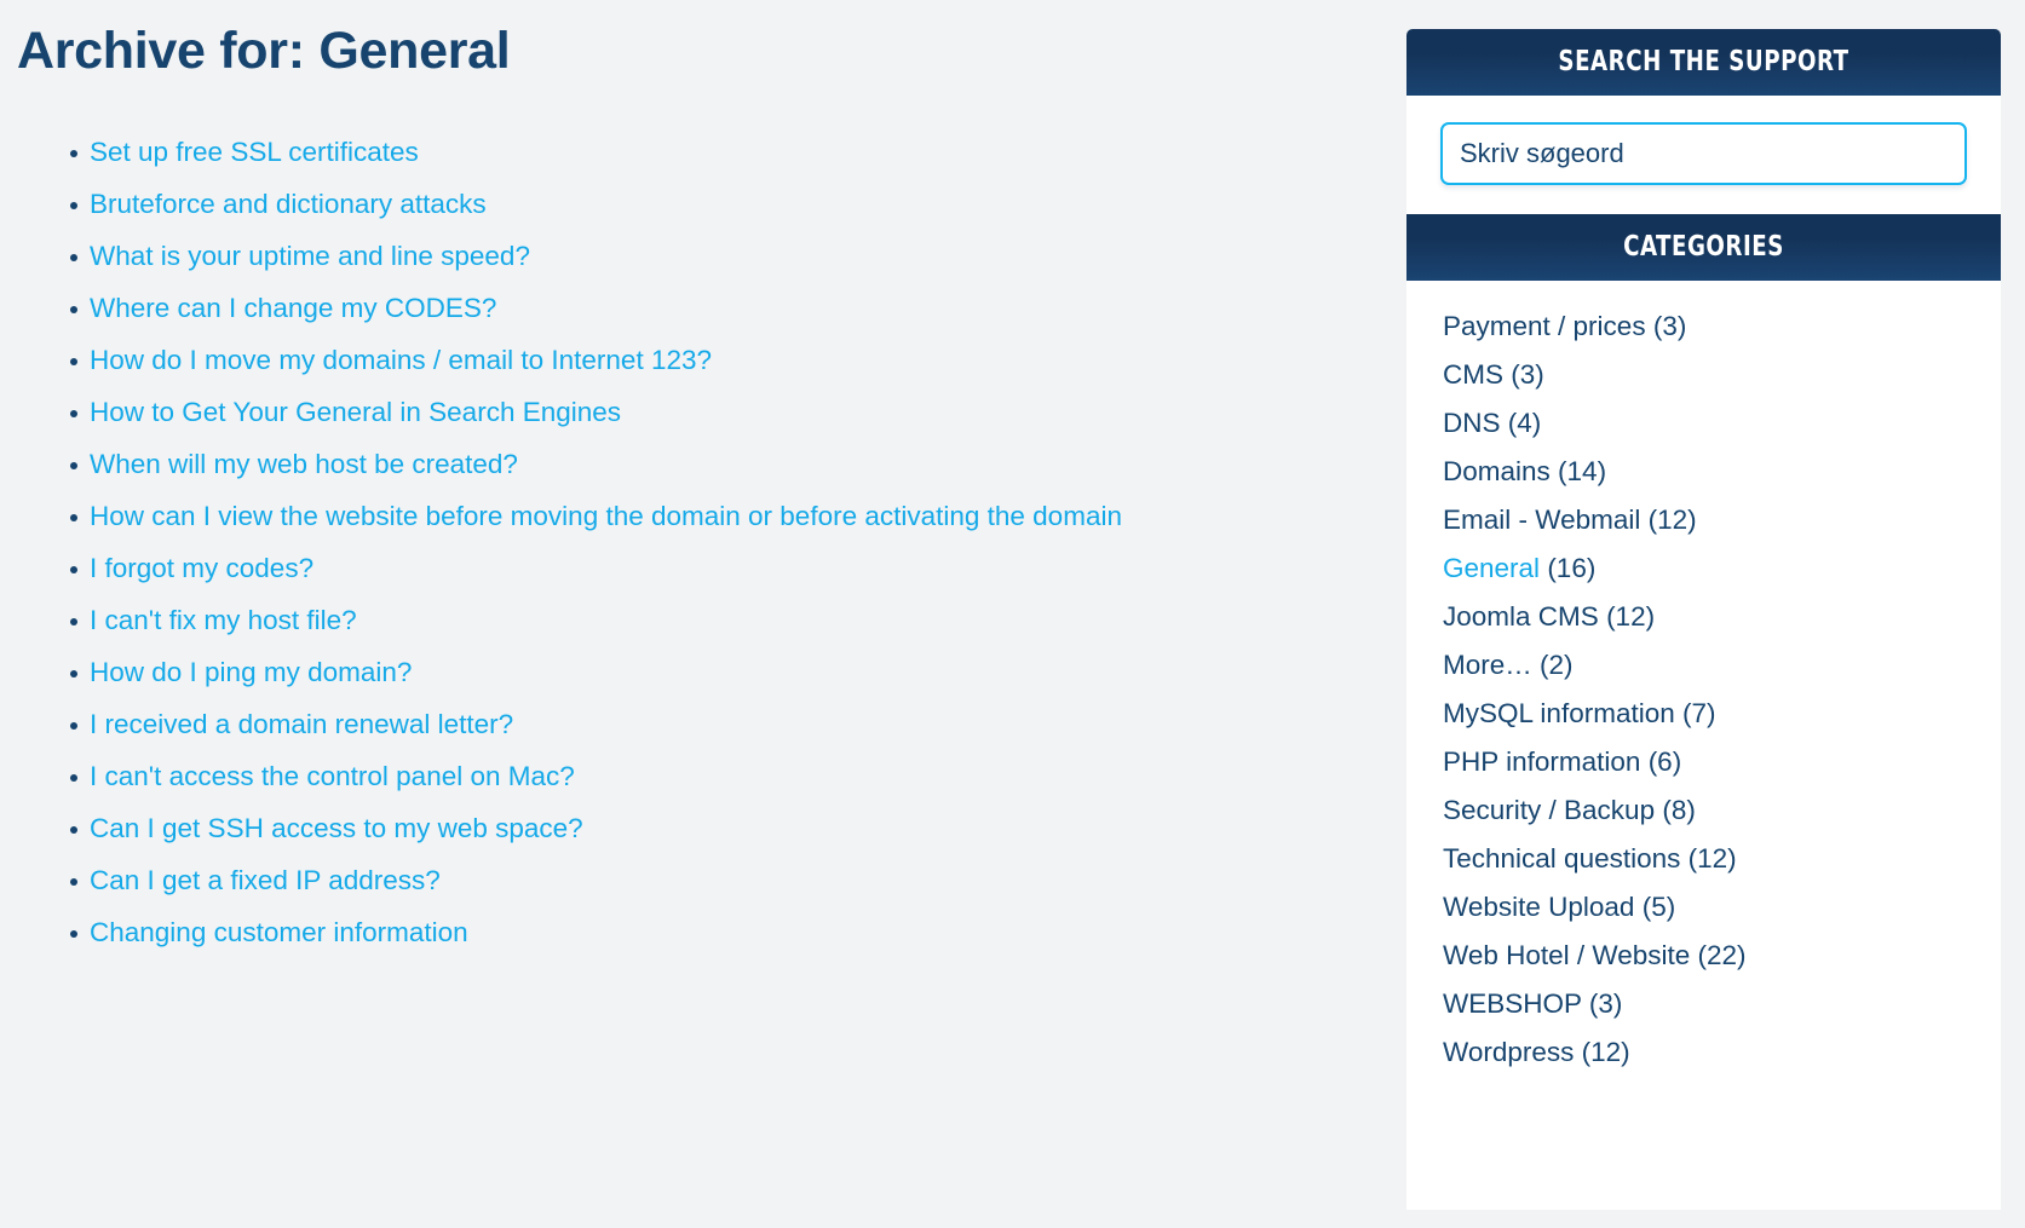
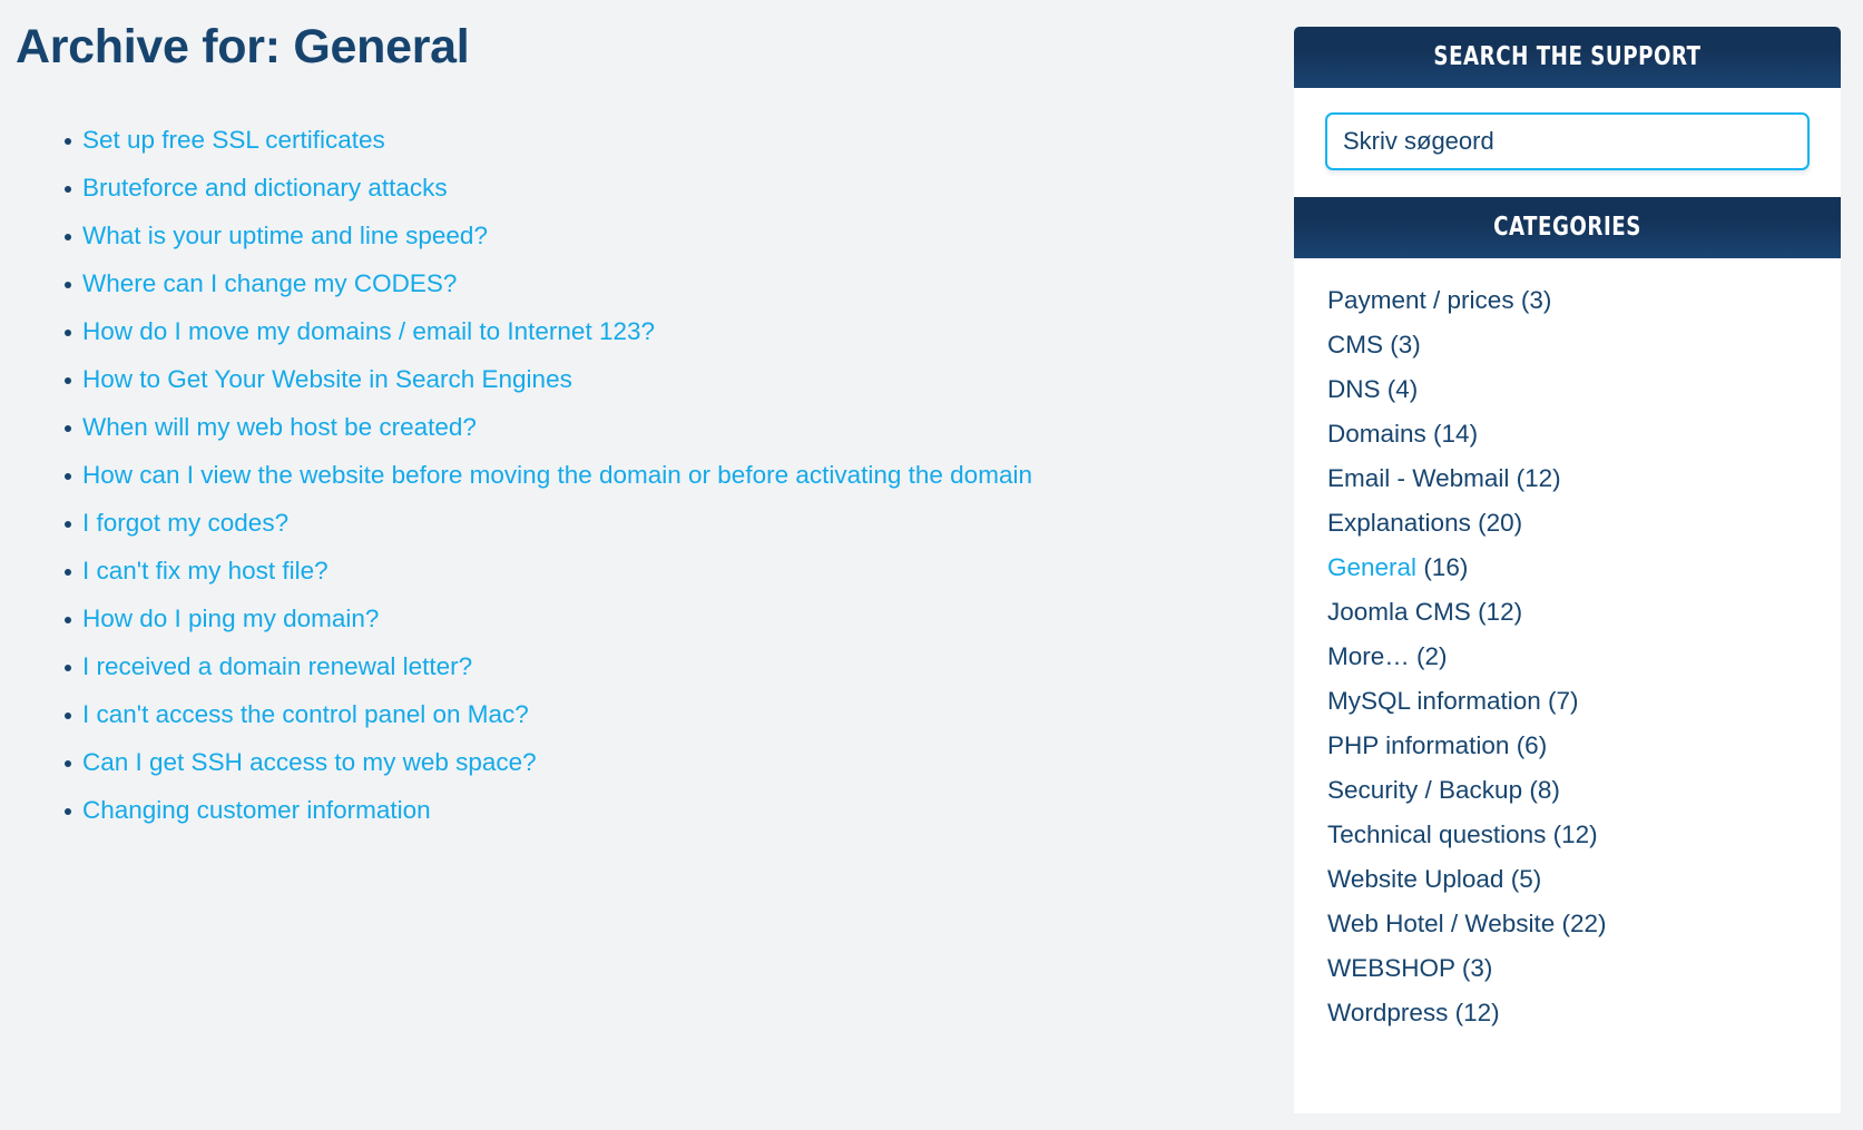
  Archive for: General
  Set up free SSL certificates
  Bruteforce and dictionary attacks
  What is your uptime and line speed?
  Where can I change my CODES?
  How do I move my domains / email to Internet 123?
- How to Get Your General in Search Engines
+ How to Get Your Website in Search Engines
  When will my web host be created?
  How can I view the website before moving the domain or before activating the domain
  I forgot my codes?
  I can't fix my host file?
  How do I ping my domain?
  I received a domain renewal letter?
  I can't access the control panel on Mac?
  Can I get SSH access to my web space?
- Can I get a fixed IP address?
  Changing customer information
  SEARCH THE SUPPORT
  Skriv søgeord
  CATEGORIES
  Payment / prices (3)
  CMS (3)
  DNS (4)
  Domains (14)
  Email - Webmail (12)
+ Explanations (20)
  General (16)
  Joomla CMS (12)
  More… (2)
  MySQL information (7)
  PHP information (6)
  Security / Backup (8)
  Technical questions (12)
  Website Upload (5)
  Web Hotel / Website (22)
  WEBSHOP (3)
  Wordpress (12)
